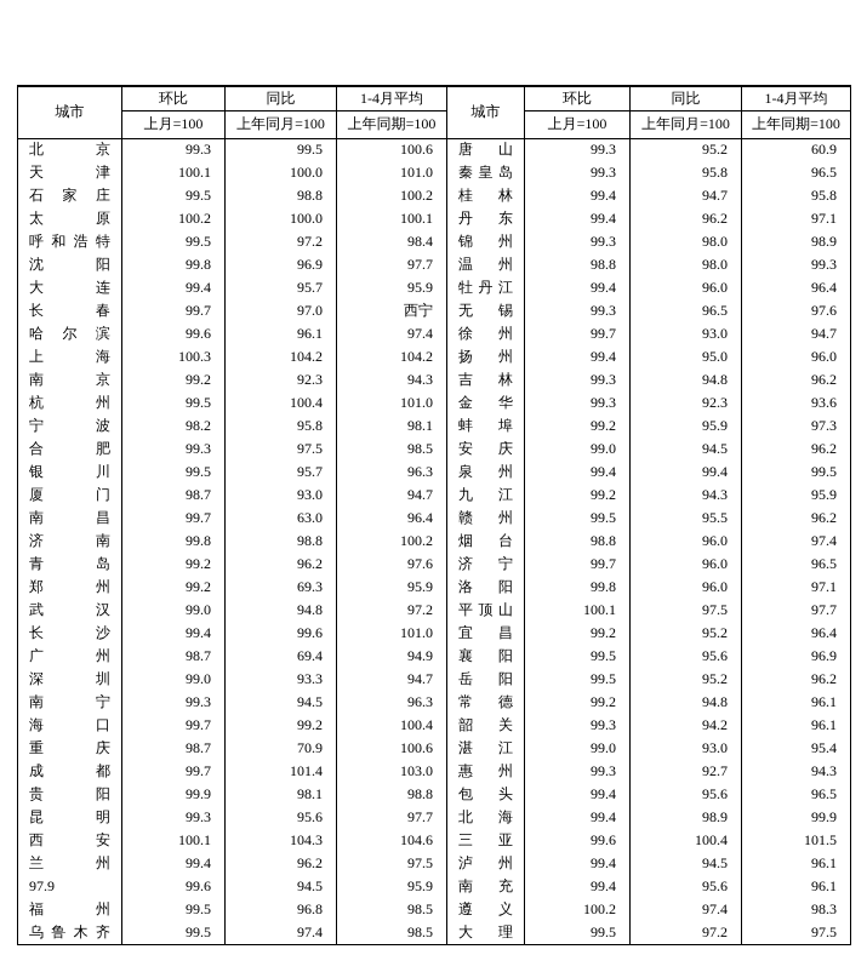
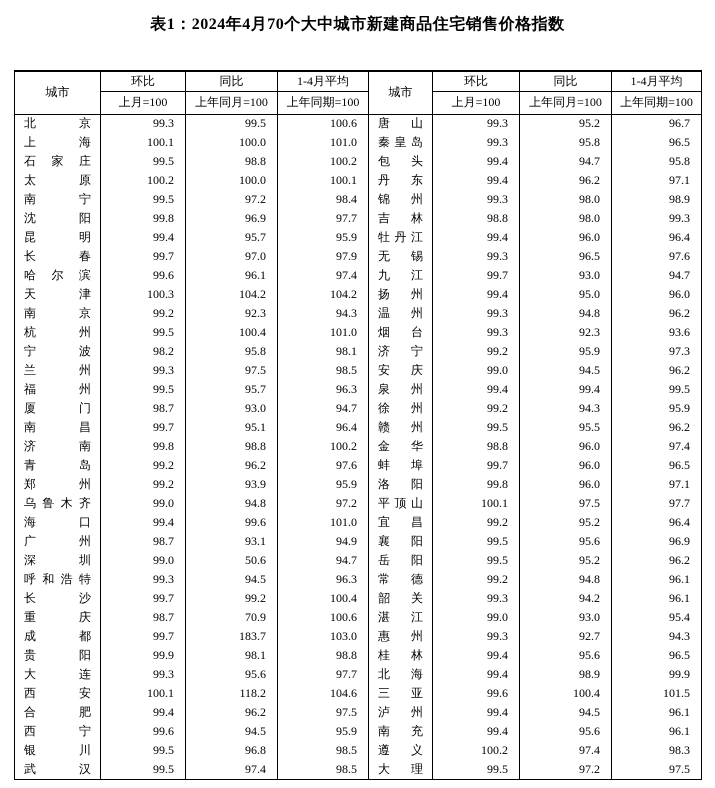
+ 表1：2024年4月70个大中城市新建商品住宅销售价格指数
  城市	环比	同比	1-4月平均	城市	环比	同比	1-4月平均
  上月=100	上年同月=100	上年同期=100	上月=100	上年同月=100	上年同期=100
- 北京	99.3	99.5	100.6	唐山	99.3	95.2	60.9
+ 北京	99.3	99.5	100.6	唐山	99.3	95.2	96.7
- 天津	100.1	100.0	101.0	秦皇岛	99.3	95.8	96.5
+ 上海	100.1	100.0	101.0	秦皇岛	99.3	95.8	96.5
- 石家庄	99.5	98.8	100.2	桂林	99.4	94.7	95.8
+ 石家庄	99.5	98.8	100.2	包头	99.4	94.7	95.8
  太原	100.2	100.0	100.1	丹东	99.4	96.2	97.1
- 呼和浩特	99.5	97.2	98.4	锦州	99.3	98.0	98.9
+ 南宁	99.5	97.2	98.4	锦州	99.3	98.0	98.9
- 沈阳	99.8	96.9	97.7	温州	98.8	98.0	99.3
+ 沈阳	99.8	96.9	97.7	吉林	98.8	98.0	99.3
- 大连	99.4	95.7	95.9	牡丹江	99.4	96.0	96.4
+ 昆明	99.4	95.7	95.9	牡丹江	99.4	96.0	96.4
- 长春	99.7	97.0	西宁	无锡	99.3	96.5	97.6
+ 长春	99.7	97.0	97.9	无锡	99.3	96.5	97.6
- 哈尔滨	99.6	96.1	97.4	徐州	99.7	93.0	94.7
+ 哈尔滨	99.6	96.1	97.4	九江	99.7	93.0	94.7
- 上海	100.3	104.2	104.2	扬州	99.4	95.0	96.0
+ 天津	100.3	104.2	104.2	扬州	99.4	95.0	96.0
- 南京	99.2	92.3	94.3	吉林	99.3	94.8	96.2
+ 南京	99.2	92.3	94.3	温州	99.3	94.8	96.2
- 杭州	99.5	100.4	101.0	金华	99.3	92.3	93.6
+ 杭州	99.5	100.4	101.0	烟台	99.3	92.3	93.6
- 宁波	98.2	95.8	98.1	蚌埠	99.2	95.9	97.3
+ 宁波	98.2	95.8	98.1	济宁	99.2	95.9	97.3
- 合肥	99.3	97.5	98.5	安庆	99.0	94.5	96.2
+ 兰州	99.3	97.5	98.5	安庆	99.0	94.5	96.2
- 银川	99.5	95.7	96.3	泉州	99.4	99.4	99.5
+ 福州	99.5	95.7	96.3	泉州	99.4	99.4	99.5
- 厦门	98.7	93.0	94.7	九江	99.2	94.3	95.9
+ 厦门	98.7	93.0	94.7	徐州	99.2	94.3	95.9
- 南昌	99.7	63.0	96.4	赣州	99.5	95.5	96.2
+ 南昌	99.7	95.1	96.4	赣州	99.5	95.5	96.2
- 济南	99.8	98.8	100.2	烟台	98.8	96.0	97.4
+ 济南	99.8	98.8	100.2	金华	98.8	96.0	97.4
- 青岛	99.2	96.2	97.6	济宁	99.7	96.0	96.5
+ 青岛	99.2	96.2	97.6	蚌埠	99.7	96.0	96.5
- 郑州	99.2	69.3	95.9	洛阳	99.8	96.0	97.1
+ 郑州	99.2	93.9	95.9	洛阳	99.8	96.0	97.1
- 武汉	99.0	94.8	97.2	平顶山	100.1	97.5	97.7
+ 乌鲁木齐	99.0	94.8	97.2	平顶山	100.1	97.5	97.7
- 长沙	99.4	99.6	101.0	宜昌	99.2	95.2	96.4
+ 海口	99.4	99.6	101.0	宜昌	99.2	95.2	96.4
- 广州	98.7	69.4	94.9	襄阳	99.5	95.6	96.9
+ 广州	98.7	93.1	94.9	襄阳	99.5	95.6	96.9
- 深圳	99.0	93.3	94.7	岳阳	99.5	95.2	96.2
+ 深圳	99.0	50.6	94.7	岳阳	99.5	95.2	96.2
- 南宁	99.3	94.5	96.3	常德	99.2	94.8	96.1
+ 呼和浩特	99.3	94.5	96.3	常德	99.2	94.8	96.1
- 海口	99.7	99.2	100.4	韶关	99.3	94.2	96.1
+ 长沙	99.7	99.2	100.4	韶关	99.3	94.2	96.1
  重庆	98.7	70.9	100.6	湛江	99.0	93.0	95.4
- 成都	99.7	101.4	103.0	惠州	99.3	92.7	94.3
+ 成都	99.7	183.7	103.0	惠州	99.3	92.7	94.3
- 贵阳	99.9	98.1	98.8	包头	99.4	95.6	96.5
+ 贵阳	99.9	98.1	98.8	桂林	99.4	95.6	96.5
- 昆明	99.3	95.6	97.7	北海	99.4	98.9	99.9
+ 大连	99.3	95.6	97.7	北海	99.4	98.9	99.9
- 西安	100.1	104.3	104.6	三亚	99.6	100.4	101.5
+ 西安	100.1	118.2	104.6	三亚	99.6	100.4	101.5
- 兰州	99.4	96.2	97.5	泸州	99.4	94.5	96.1
+ 合肥	99.4	96.2	97.5	泸州	99.4	94.5	96.1
- 97.9	99.6	94.5	95.9	南充	99.4	95.6	96.1
+ 西宁	99.6	94.5	95.9	南充	99.4	95.6	96.1
- 福州	99.5	96.8	98.5	遵义	100.2	97.4	98.3
+ 银川	99.5	96.8	98.5	遵义	100.2	97.4	98.3
- 乌鲁木齐	99.5	97.4	98.5	大理	99.5	97.2	97.5
+ 武汉	99.5	97.4	98.5	大理	99.5	97.2	97.5
